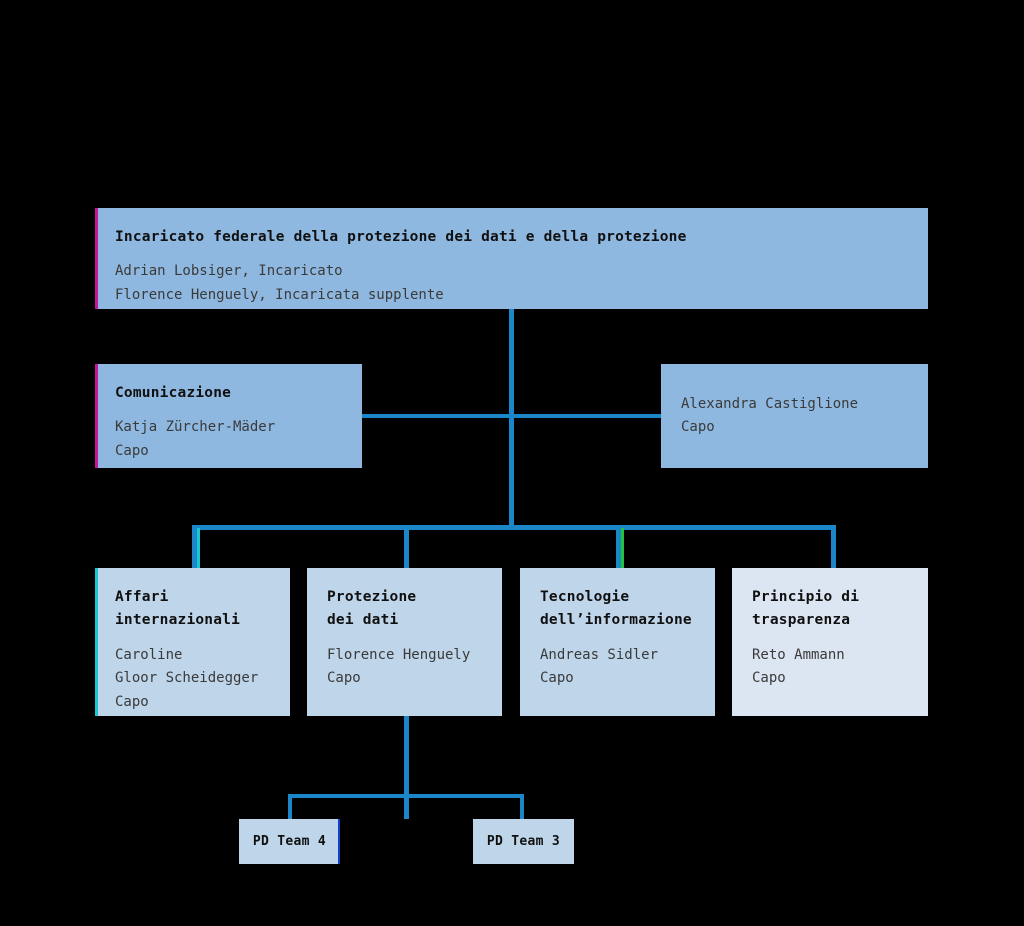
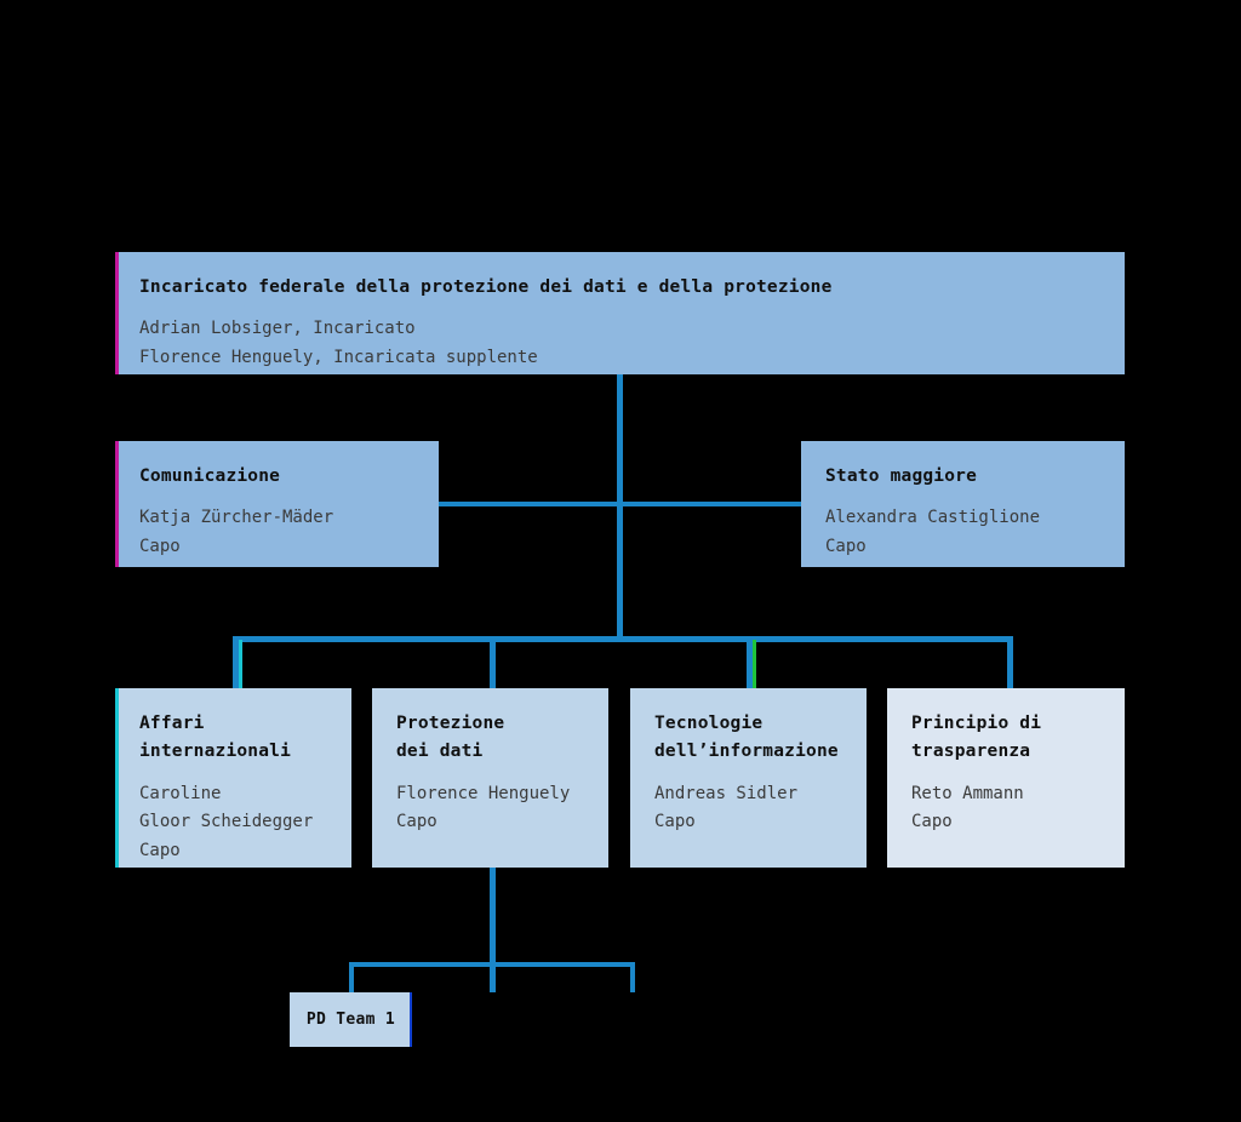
  Incaricato federale della protezione dei dati e della protezione
  Adrian Lobsiger, Incaricato
  Florence Henguely, Incaricata supplente
  Comunicazione
  Katja Zürcher-Mäder
  Capo
+ Stato maggiore
  Alexandra Castiglione
  Capo
  Affari
  internazionali
  Caroline
  Gloor Scheidegger
  Capo
  Protezione
  dei dati
  Florence Henguely
  Capo
  Tecnologie
  dell’informazione
  Andreas Sidler
  Capo
  Principio di
  trasparenza
  Reto Ammann
  Capo
- PD Team 4
+ PD Team 1
- PD Team 3
